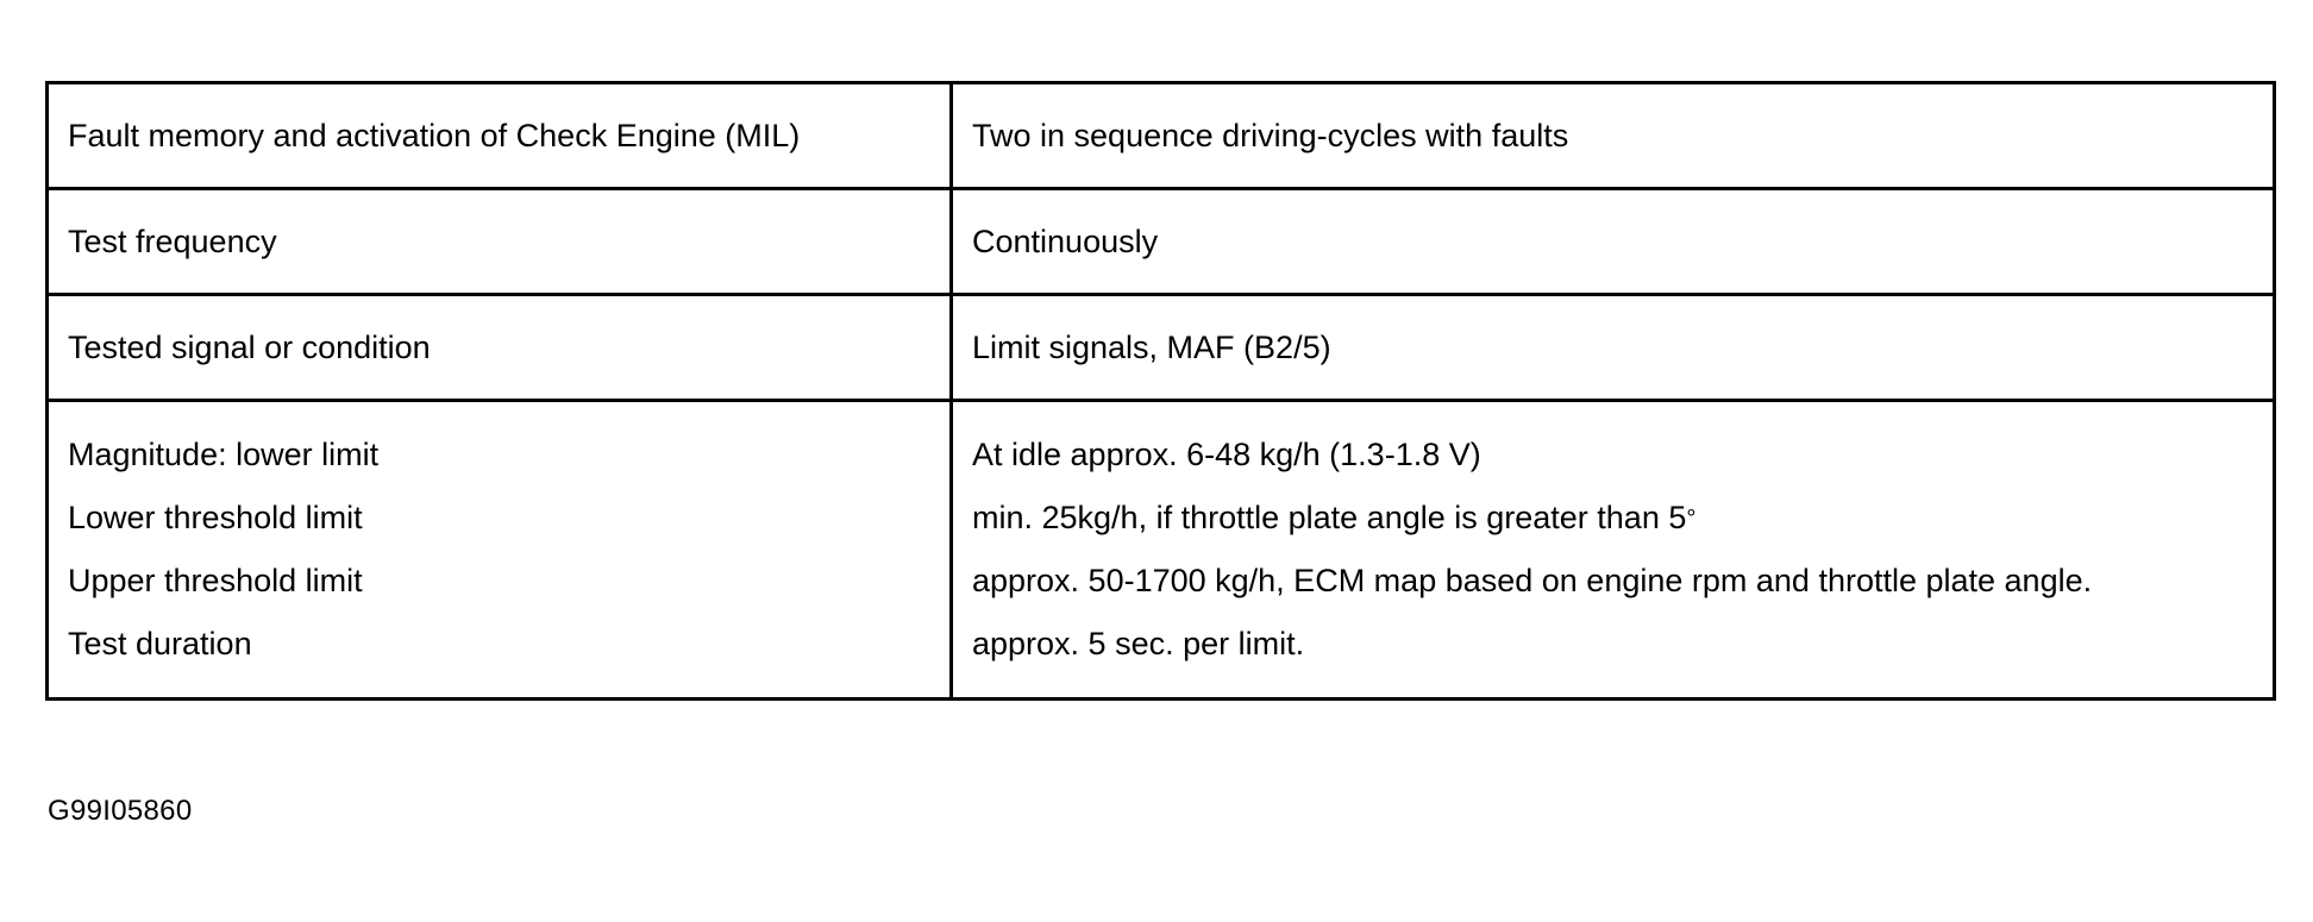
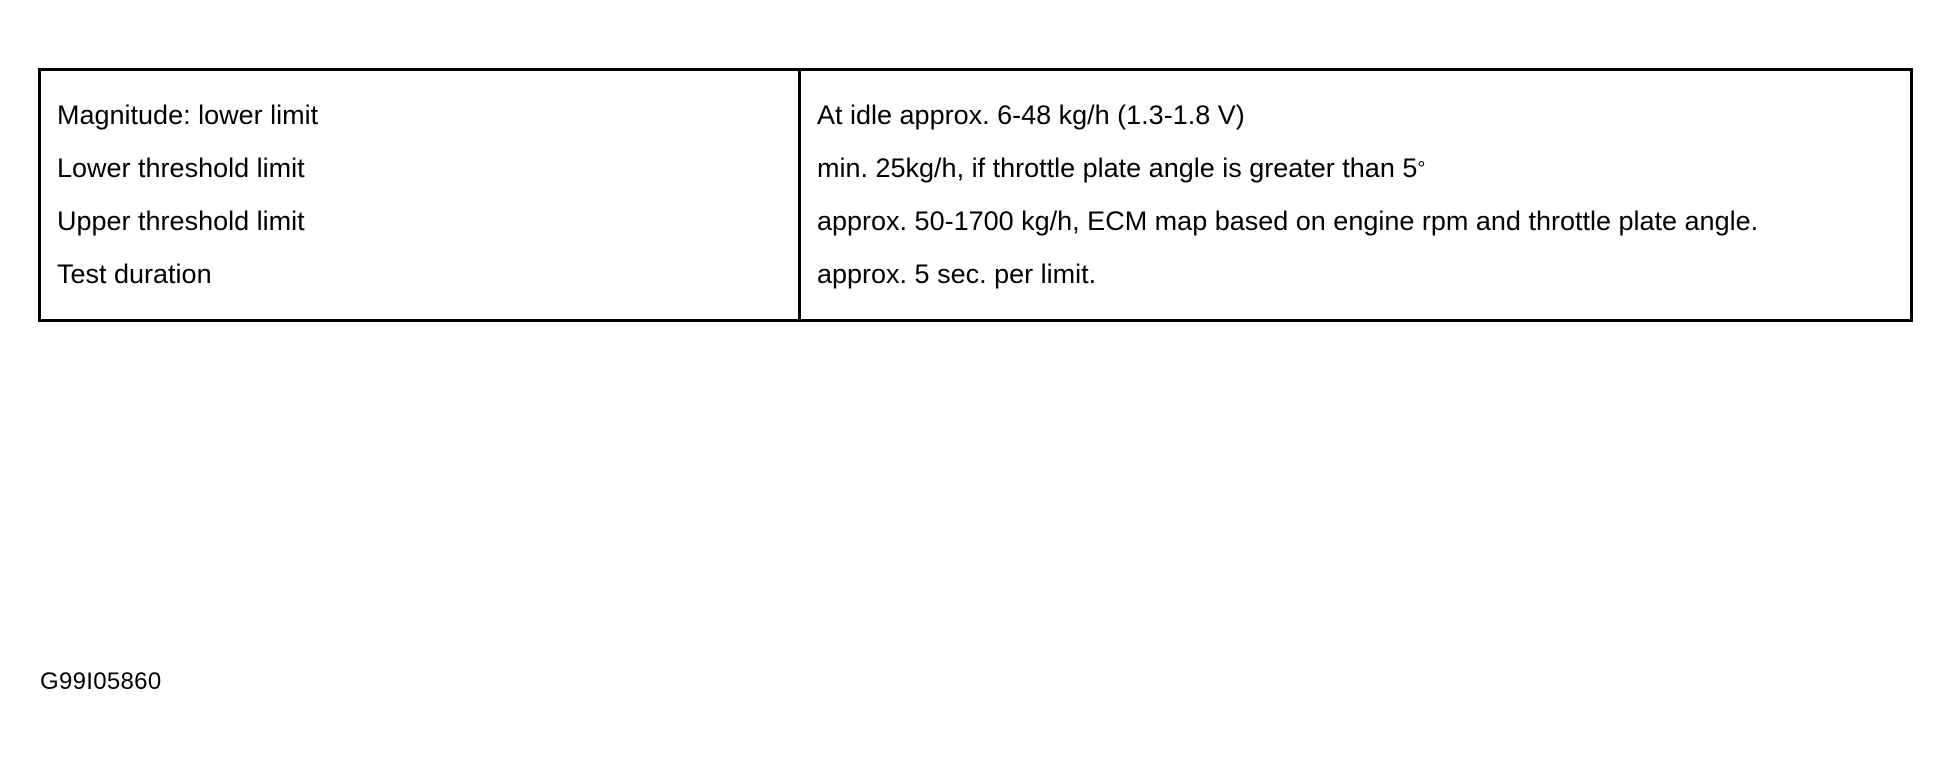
- Fault memory and activation of Check Engine (MIL)	Two in sequence driving-cycles with faults
- Test frequency	Continuously
- Tested signal or condition	Limit signals, MAF (B2/5)
  Magnitude: lower limit Lower threshold limit Upper threshold limit Test duration	At idle approx. 6-48 kg/h (1.3-1.8 V) min. 25kg/h, if throttle plate angle is greater than 5° approx. 50-1700 kg/h, ECM map based on engine rpm and throttle plate angle. approx. 5 sec. per limit.
  G99I05860
